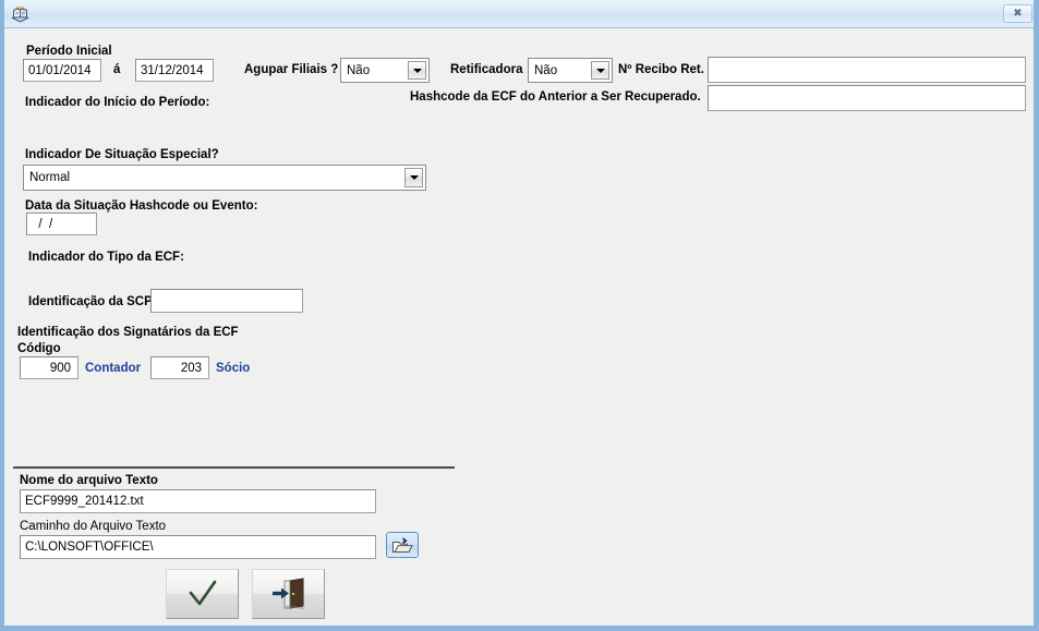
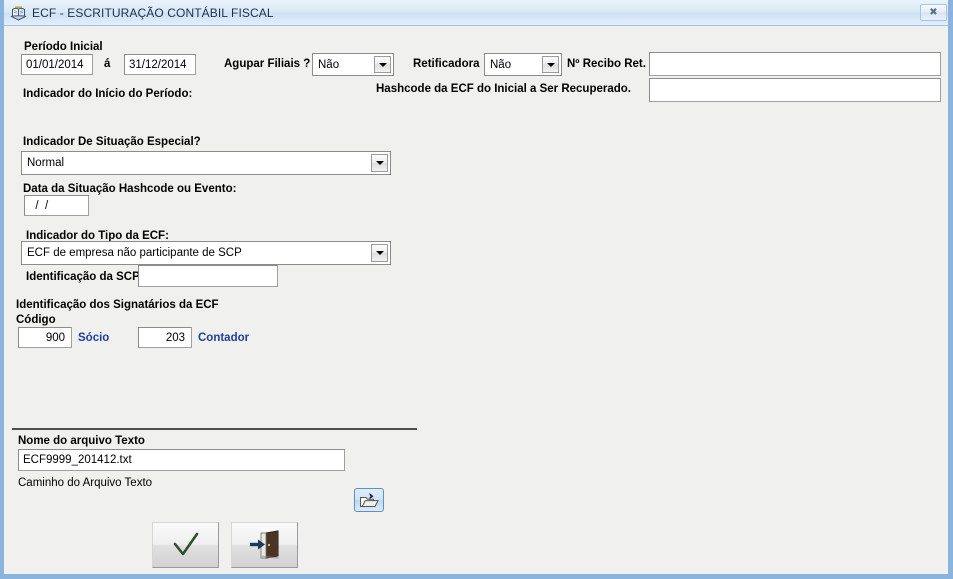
+ ECF - ESCRITURAÇÃO CONTÁBIL FISCAL
  ✖
  Período Inicial
  01/01/2014
  á
  31/12/2014
  Agupar Filiais ?
  Não
  Retificadora
  Não
  Nº Recibo Ret.
- Hashcode da ECF do Anterior a Ser Recuperado.
+ Hashcode da ECF do Inicial a Ser Recuperado.
  Indicador do Início do Período:
  Indicador De Situação Especial?
  Normal
  Data da Situação Hashcode ou Evento:
  / /
  Indicador do Tipo da ECF:
+ ECF de empresa não participante de SCP
  Identificação da SCP
  Identificação dos Signatários da ECF
  Código
  900
- Contador
+ Sócio
  203
- Sócio
+ Contador
  Nome do arquivo Texto
  ECF9999_201412.txt
  Caminho do Arquivo Texto
- C:\LONSOFT\OFFICE\
